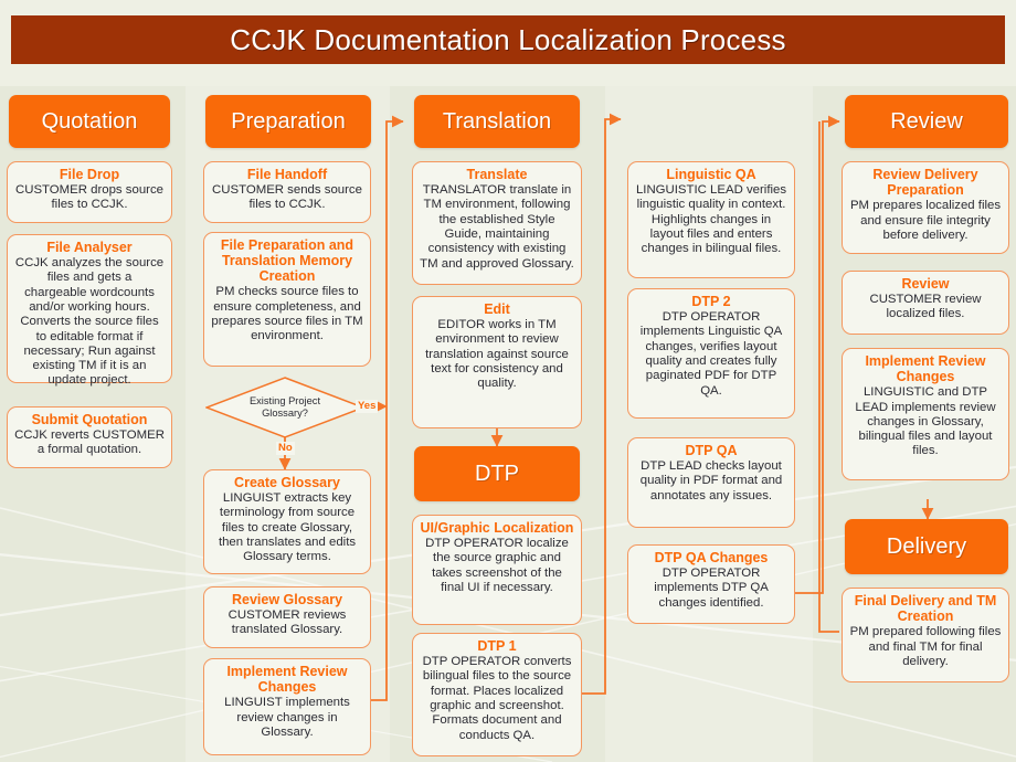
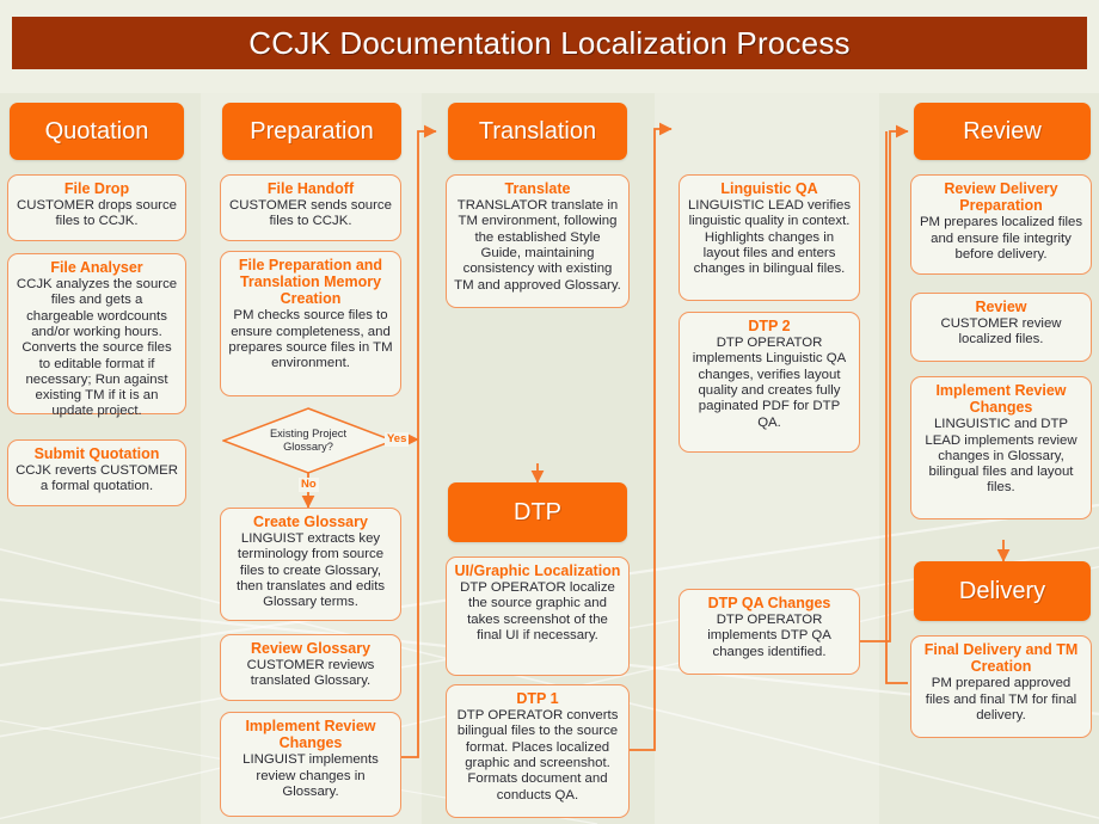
  CCJK Documentation Localization Process
  Quotation
  File Drop
  CUSTOMER drops source files to CCJK.
  File Analyser
  CCJK analyzes the source files and gets a chargeable wordcounts and/or working hours. Converts the source files to editable format if necessary; Run against existing TM if it is an update project.
  Submit Quotation
  CCJK reverts CUSTOMER a formal quotation.
  Preparation
  File Handoff
  CUSTOMER sends source files to CCJK.
  File Preparation and Translation Memory Creation
  PM checks source files to ensure completeness, and prepares source files in TM environment.
  Existing Project
  Glossary?
  Yes
  No
  Create Glossary
  LINGUIST extracts key terminology from source files to create Glossary, then translates and edits Glossary terms.
  Review Glossary
  CUSTOMER reviews translated Glossary.
  Implement Review Changes
  LINGUIST implements review changes in Glossary.
  Translation
  Translate
  TRANSLATOR translate in TM environment, following the established Style Guide, maintaining consistency with existing TM and approved Glossary.
- Edit
- EDITOR works in TM environment to review translation against source text for consistency and quality.
  DTP
  UI/Graphic Localization
  DTP OPERATOR localize the source graphic and takes screenshot of the final UI if necessary.
  DTP 1
  DTP OPERATOR converts bilingual files to the source format. Places localized graphic and screenshot. Formats document and conducts QA.
  Linguistic QA
  LINGUISTIC LEAD verifies linguistic quality in context. Highlights changes in layout files and enters changes in bilingual files.
  DTP 2
  DTP OPERATOR implements Linguistic QA changes, verifies layout quality and creates fully paginated PDF for DTP QA.
- DTP QA
- DTP LEAD checks layout quality in PDF format and annotates any issues.
  DTP QA Changes
  DTP OPERATOR implements DTP QA changes identified.
  Review
  Review Delivery Preparation
  PM prepares localized files and ensure file integrity before delivery.
  Review
  CUSTOMER review localized files.
  Implement Review Changes
  LINGUISTIC and DTP LEAD implements review changes in Glossary, bilingual files and layout files.
  Delivery
  Final Delivery and TM Creation
- PM prepared following files and final TM for final delivery.
+ PM prepared approved files and final TM for final delivery.
